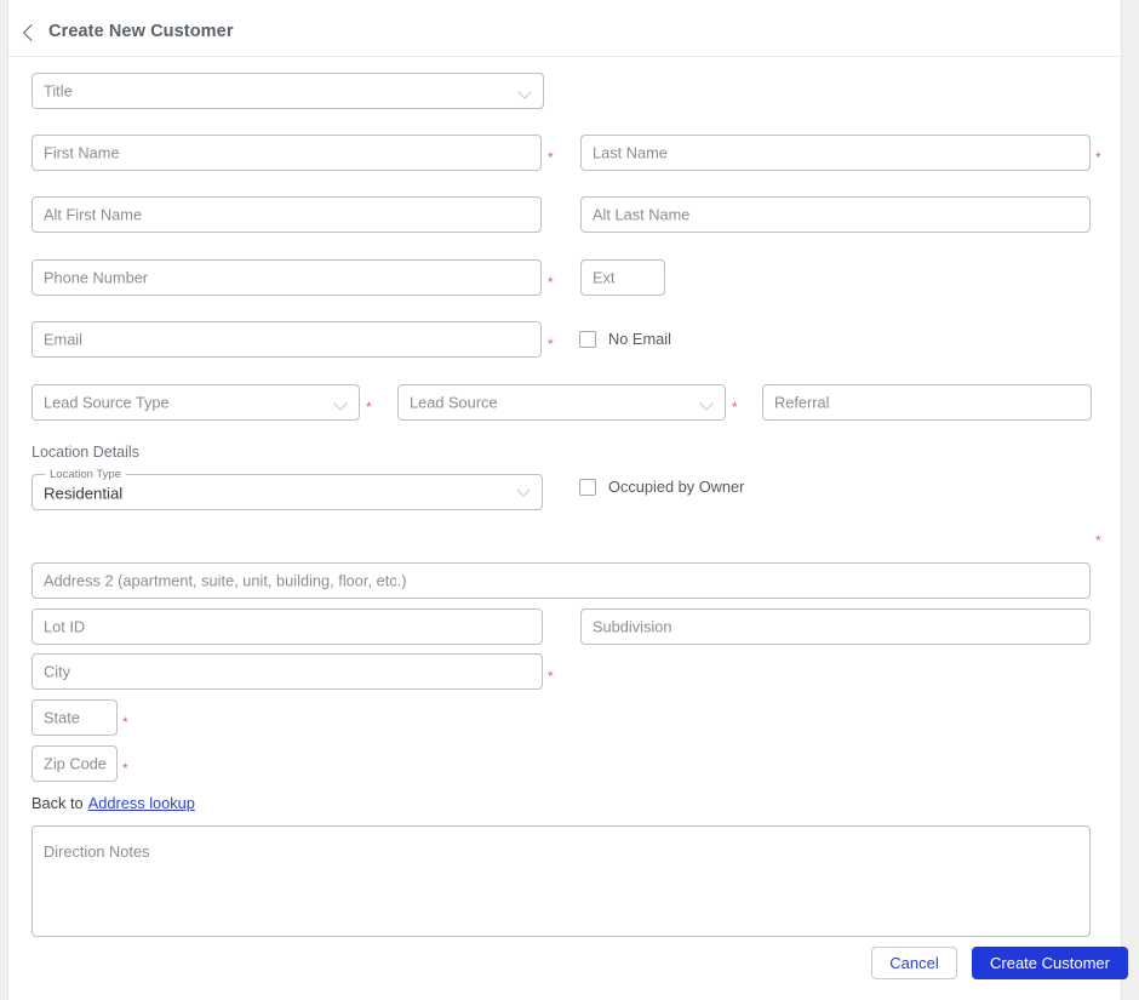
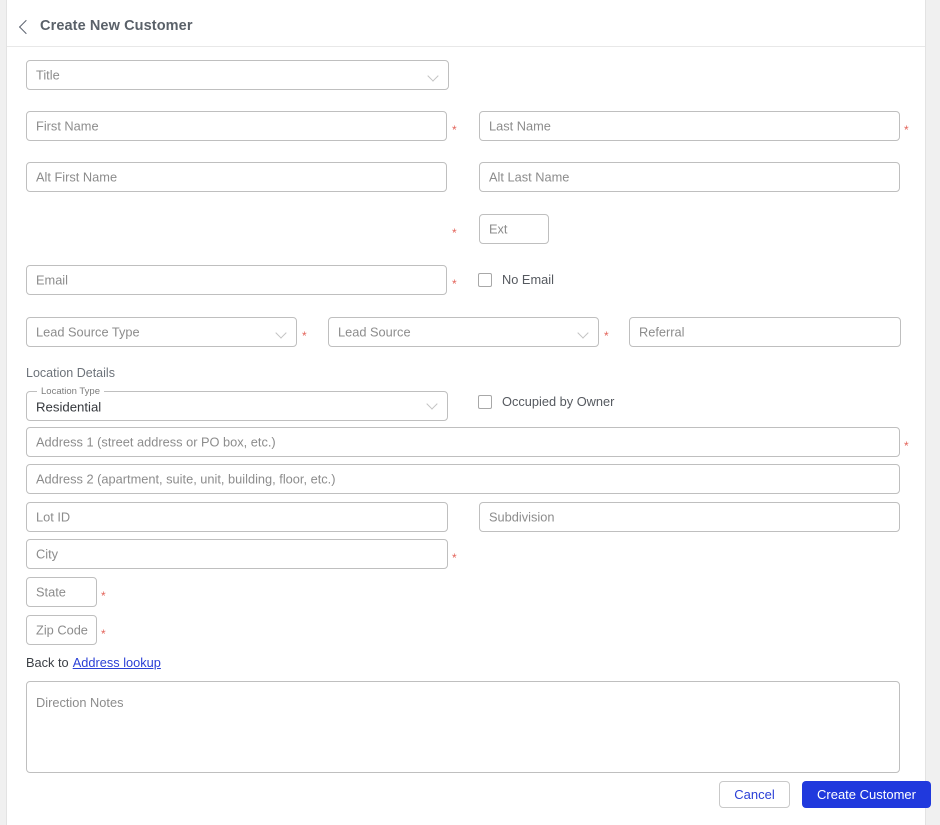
  Create New Customer
  Title
  First Name
  *
  Last Name
  *
  Alt First Name
  Alt Last Name
- Phone Number
  *
  Ext
  Email
  *
  No Email
  Lead Source Type
  *
  Lead Source
  *
  Referral
  Location Details
  Location Type
  Residential
  Occupied by Owner
+ Address 1 (street address or PO box, etc.)
  *
  Address 2 (apartment, suite, unit, building, floor, etc.)
  Lot ID
  Subdivision
  City
  *
  State
  *
  Zip Code
  *
  Back to Address lookup
  Direction Notes
  Cancel
  Create Customer
